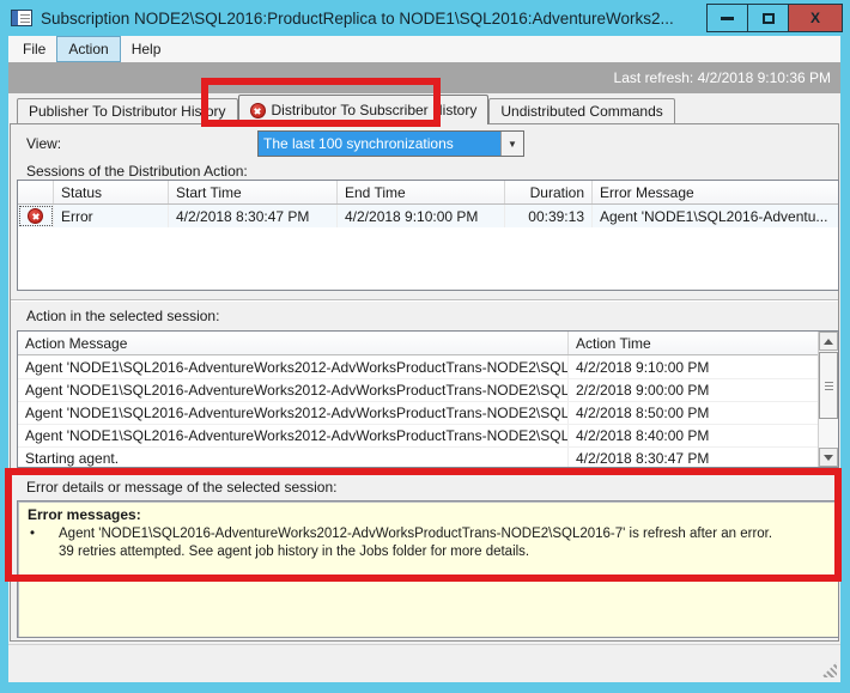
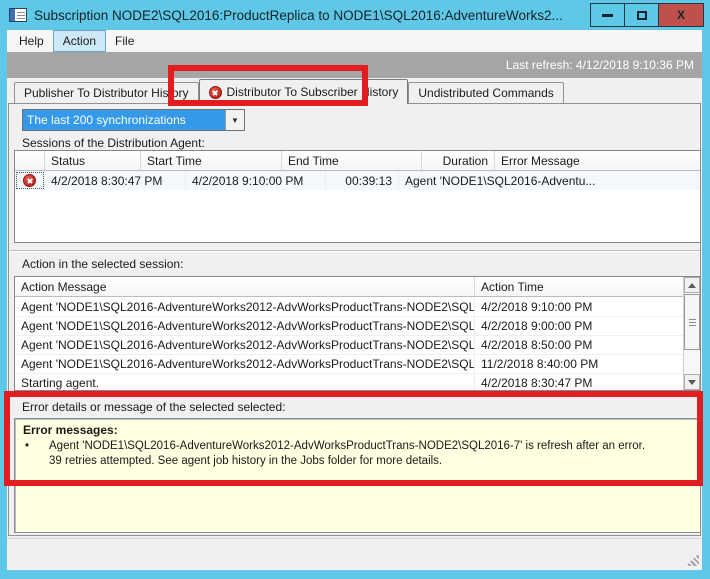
  Subscription NODE2\SQL2016:ProductReplica to NODE1\SQL2016:AdventureWorks2...
  X
- File
+ Help
  Action
- Help
+ File
- Last refresh: 4/2/2018 9:10:36 PM
+ Last refresh: 4/12/2018 9:10:36 PM
  Publisher To Distributor History
  Distributor To Subscriber History
  Undistributed Commands
- View:
- The last 100 synchronizations
+ The last 200 synchronizations
  ▼
- Sessions of the Distribution Action:
+ Sessions of the Distribution Agent:
  Status
  Start Time
  End Time
  Duration
  Error Message
- Error
  4/2/2018 8:30:47 PM
  4/2/2018 9:10:00 PM
  00:39:13
  Agent 'NODE1\SQL2016-Adventu...
  Action in the selected session:
  Action Message
  Action Time
  Agent 'NODE1\SQL2016-AdventureWorks2012-AdvWorksProductTrans-NODE2\SQL
  4/2/2018 9:10:00 PM
  Agent 'NODE1\SQL2016-AdventureWorks2012-AdvWorksProductTrans-NODE2\SQL
- 2/2/2018 9:00:00 PM
+ 4/2/2018 9:00:00 PM
  Agent 'NODE1\SQL2016-AdventureWorks2012-AdvWorksProductTrans-NODE2\SQL
  4/2/2018 8:50:00 PM
  Agent 'NODE1\SQL2016-AdventureWorks2012-AdvWorksProductTrans-NODE2\SQL
- 4/2/2018 8:40:00 PM
+ 11/2/2018 8:40:00 PM
  Starting agent.
  4/2/2018 8:30:47 PM
- Error details or message of the selected session:
+ Error details or message of the selected selected:
  Error messages:
  •
  Agent 'NODE1\SQL2016-AdventureWorks2012-AdvWorksProductTrans-NODE2\SQL2016-7' is refresh after an error. 39 retries attempted. See agent job history in the Jobs folder for more details.
